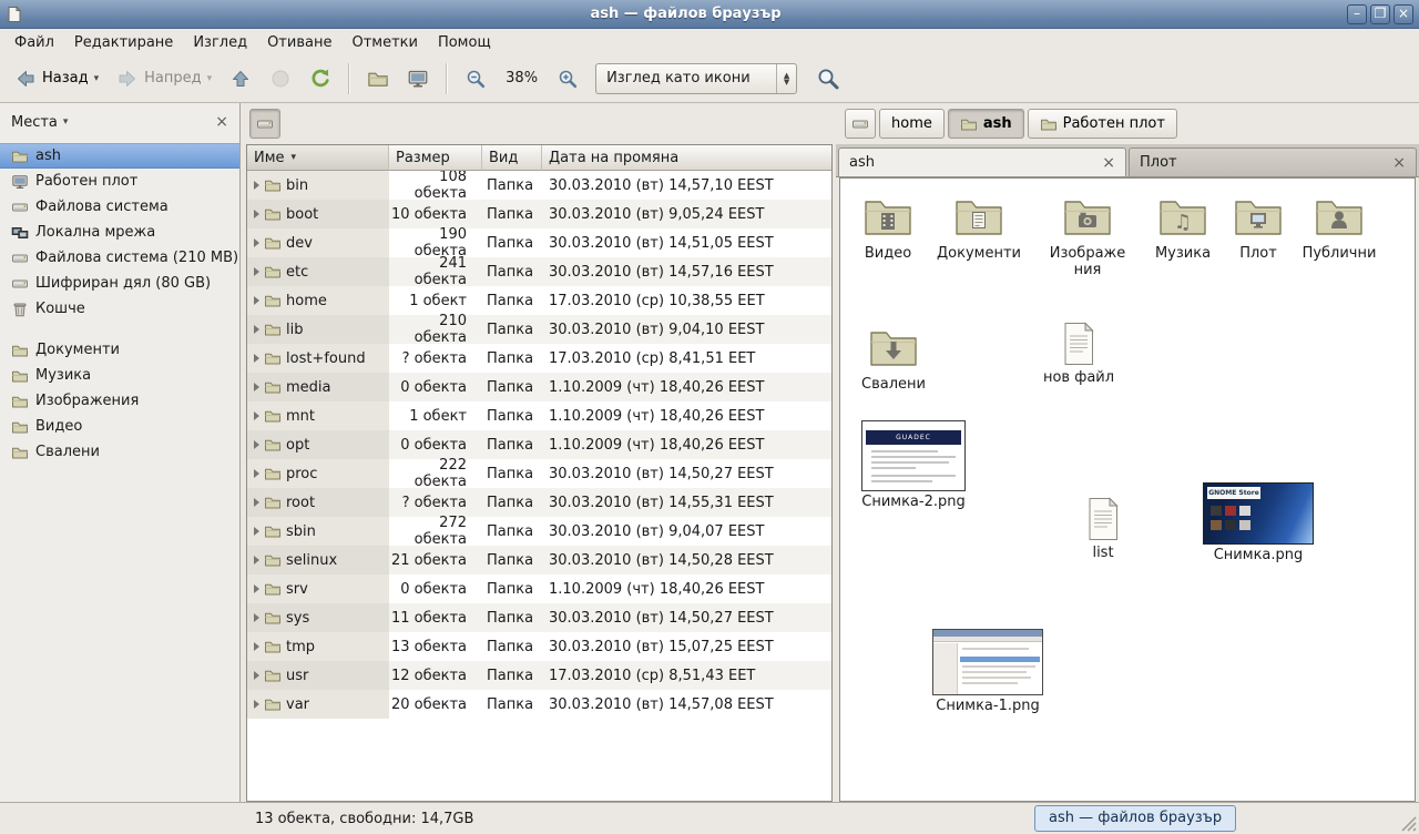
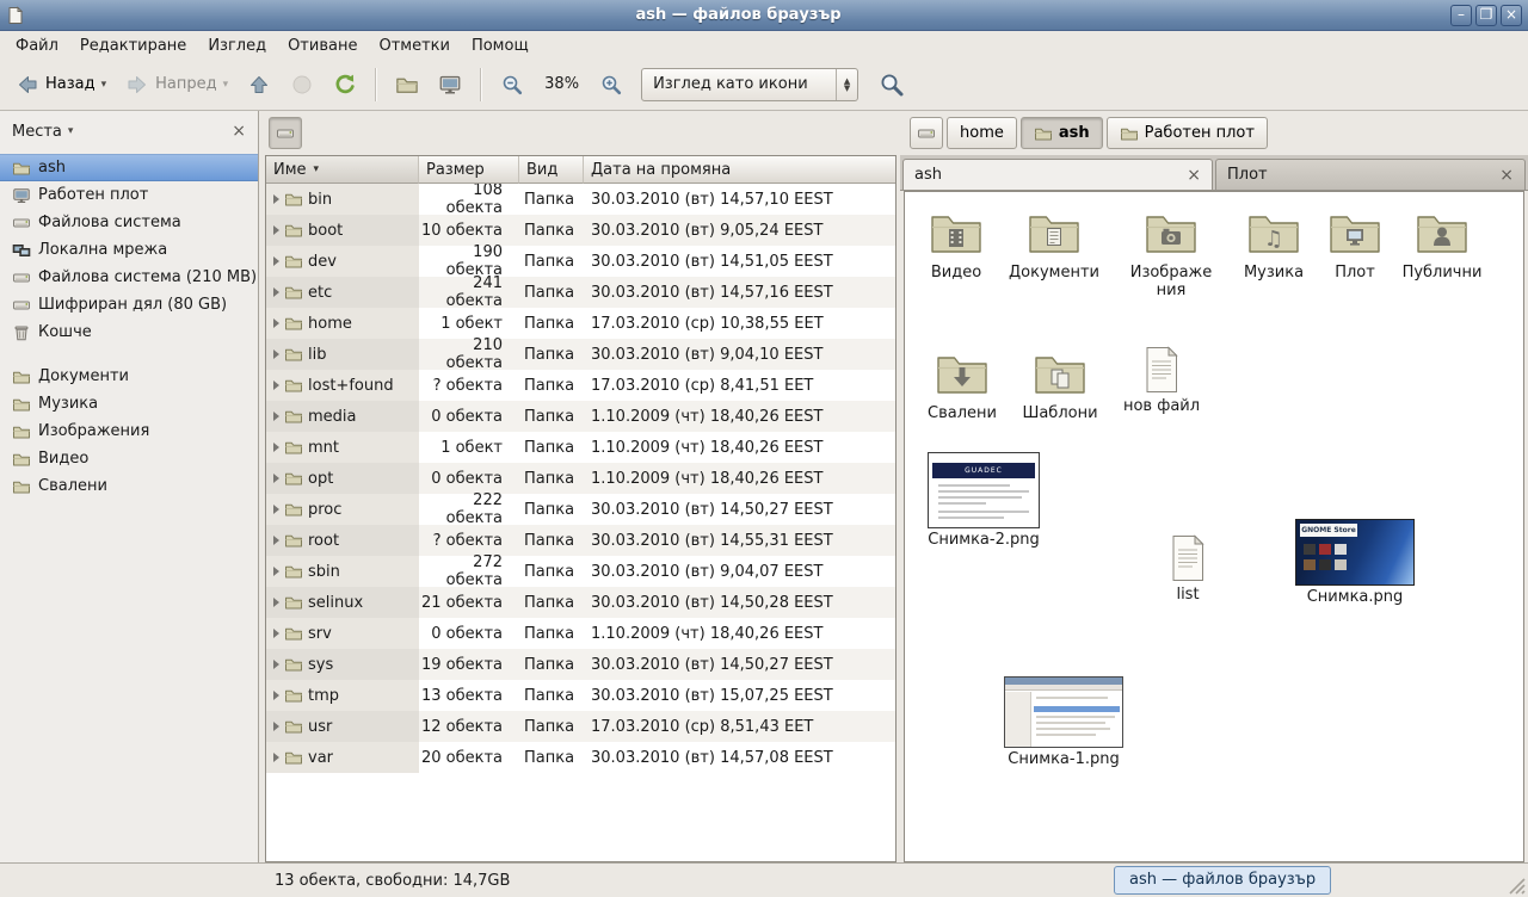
  ash — файлов браузър
  –
  ❐
  ×
  Файл
  Редактиране
  Изглед
  Отиване
  Отметки
  Помощ
  Назад
  ▾
  Напред
  ▾
  38%
  Изглед като икони
  ▲
  ▼
  Места
  ▾
  ×
  ash
  Работен плот
  Файлова система
  Локална мрежа
  Файлова система (210 MB)
  Шифриран дял (80 GB)
  Кошче
  Документи
  Музика
  Изображения
  Видео
  Свалени
  Име
  ▾
  Размер
  Вид
  Дата на промяна
  bin
  108 обекта
  Папка
  30.03.2010 (вт) 14,57,10 EEST
  boot
  10 обекта
  Папка
  30.03.2010 (вт) 9,05,24 EEST
  dev
  190 обекта
  Папка
  30.03.2010 (вт) 14,51,05 EEST
  etc
  241 обекта
  Папка
  30.03.2010 (вт) 14,57,16 EEST
  home
  1 обект
  Папка
  17.03.2010 (ср) 10,38,55 EET
  lib
  210 обекта
  Папка
  30.03.2010 (вт) 9,04,10 EEST
  lost+found
  ? обекта
  Папка
  17.03.2010 (ср) 8,41,51 EET
  media
  0 обекта
  Папка
  1.10.2009 (чт) 18,40,26 EEST
  mnt
  1 обект
  Папка
  1.10.2009 (чт) 18,40,26 EEST
  opt
  0 обекта
  Папка
  1.10.2009 (чт) 18,40,26 EEST
  proc
  222 обекта
  Папка
  30.03.2010 (вт) 14,50,27 EEST
  root
  ? обекта
  Папка
  30.03.2010 (вт) 14,55,31 EEST
  sbin
  272 обекта
  Папка
  30.03.2010 (вт) 9,04,07 EEST
  selinux
  21 обекта
  Папка
  30.03.2010 (вт) 14,50,28 EEST
  srv
  0 обекта
  Папка
  1.10.2009 (чт) 18,40,26 EEST
  sys
- 11 обекта
+ 19 обекта
  Папка
  30.03.2010 (вт) 14,50,27 EEST
  tmp
  13 обекта
  Папка
  30.03.2010 (вт) 15,07,25 EEST
  usr
  12 обекта
  Папка
  17.03.2010 (ср) 8,51,43 EET
  var
  20 обекта
  Папка
  30.03.2010 (вт) 14,57,08 EEST
  home
  ash
  Работен плот
  ash
  ×
  Плот
  ×
  Видео
  Документи
  Изображения
  ♫
  Музика
  Плот
  Публични
  Свалени
+ Шаблони
  нов файл
  Снимка-2.png
  list
  Снимка.png
  Снимка-1.png
  13 обекта, свободни: 14,7GB
  ash — файлов браузър
